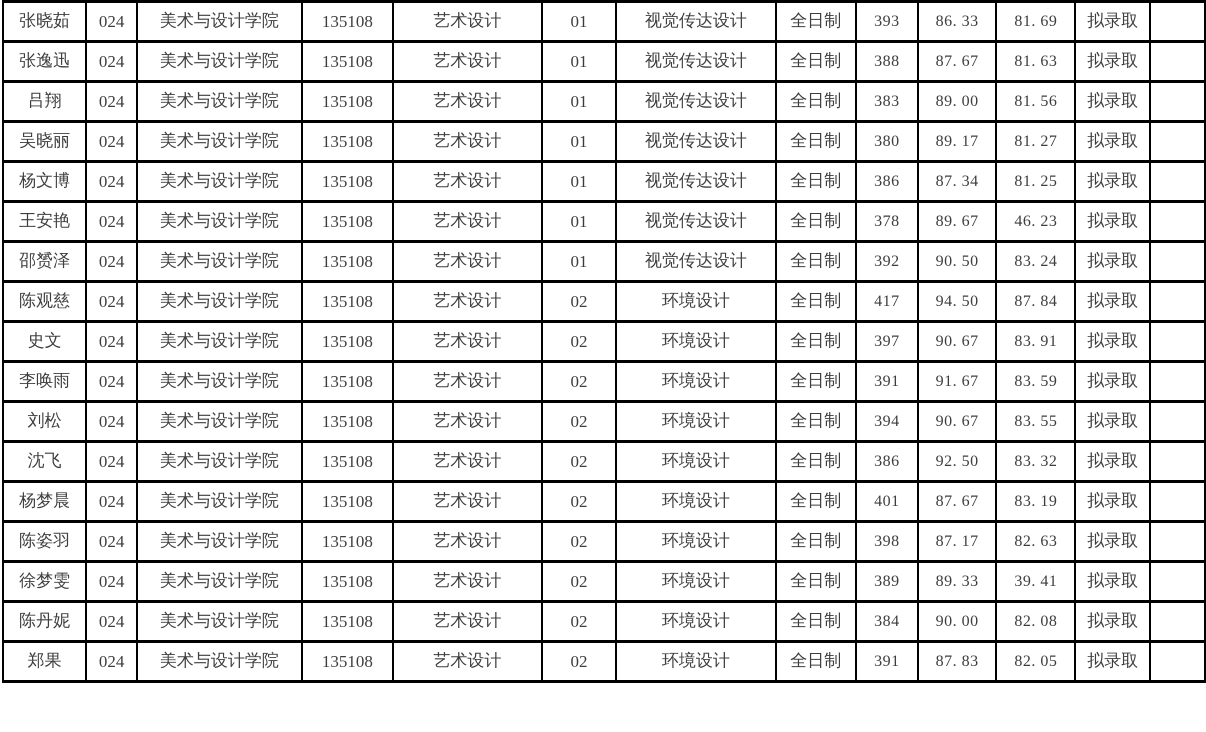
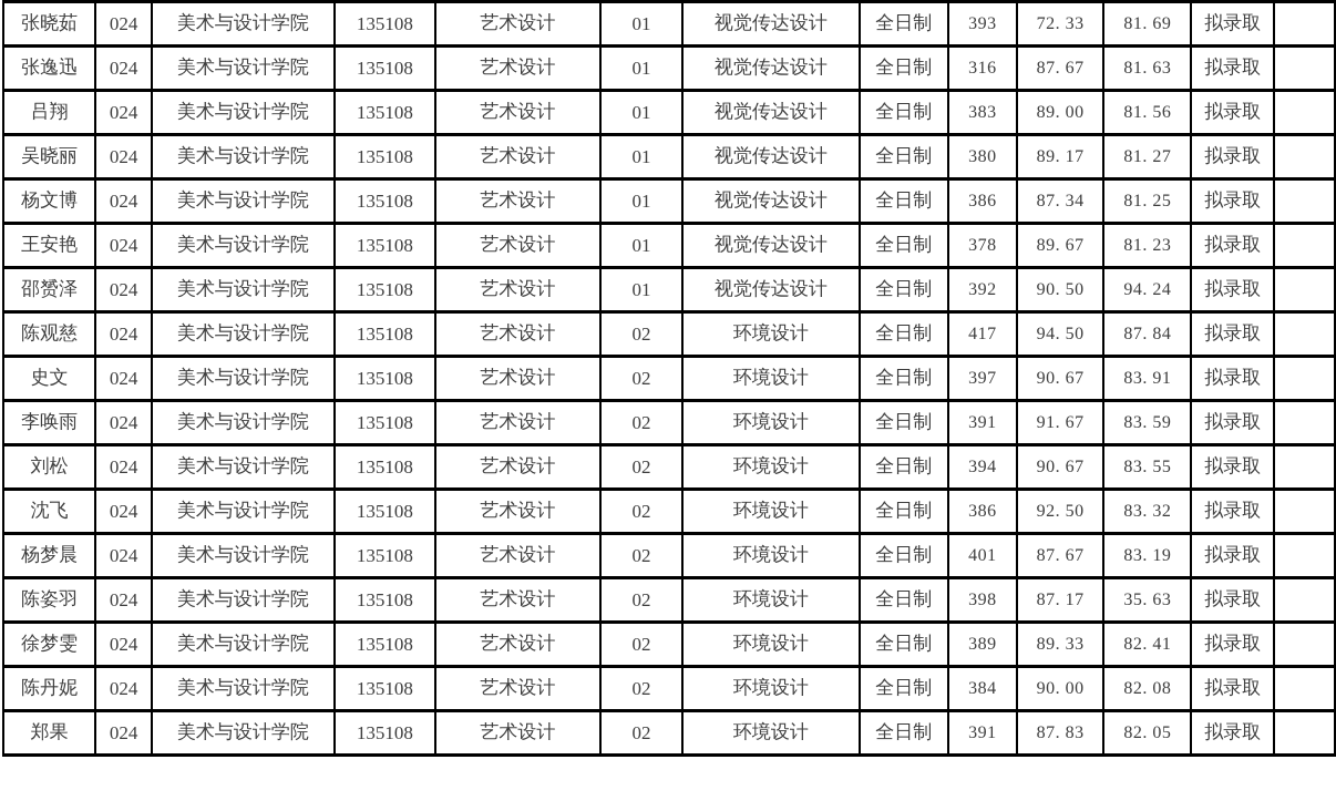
- 张晓茹	024	美术与设计学院	135108	艺术设计	01	视觉传达设计	全日制	393	86. 33	81. 69	拟录取
+ 张晓茹	024	美术与设计学院	135108	艺术设计	01	视觉传达设计	全日制	393	72. 33	81. 69	拟录取
- 张逸迅	024	美术与设计学院	135108	艺术设计	01	视觉传达设计	全日制	388	87. 67	81. 63	拟录取
+ 张逸迅	024	美术与设计学院	135108	艺术设计	01	视觉传达设计	全日制	316	87. 67	81. 63	拟录取
  吕翔	024	美术与设计学院	135108	艺术设计	01	视觉传达设计	全日制	383	89. 00	81. 56	拟录取
  吴晓丽	024	美术与设计学院	135108	艺术设计	01	视觉传达设计	全日制	380	89. 17	81. 27	拟录取
  杨文博	024	美术与设计学院	135108	艺术设计	01	视觉传达设计	全日制	386	87. 34	81. 25	拟录取
- 王安艳	024	美术与设计学院	135108	艺术设计	01	视觉传达设计	全日制	378	89. 67	46. 23	拟录取
+ 王安艳	024	美术与设计学院	135108	艺术设计	01	视觉传达设计	全日制	378	89. 67	81. 23	拟录取
- 邵赟泽	024	美术与设计学院	135108	艺术设计	01	视觉传达设计	全日制	392	90. 50	83. 24	拟录取
+ 邵赟泽	024	美术与设计学院	135108	艺术设计	01	视觉传达设计	全日制	392	90. 50	94. 24	拟录取
  陈观慈	024	美术与设计学院	135108	艺术设计	02	环境设计	全日制	417	94. 50	87. 84	拟录取
  史文	024	美术与设计学院	135108	艺术设计	02	环境设计	全日制	397	90. 67	83. 91	拟录取
  李唤雨	024	美术与设计学院	135108	艺术设计	02	环境设计	全日制	391	91. 67	83. 59	拟录取
  刘松	024	美术与设计学院	135108	艺术设计	02	环境设计	全日制	394	90. 67	83. 55	拟录取
  沈飞	024	美术与设计学院	135108	艺术设计	02	环境设计	全日制	386	92. 50	83. 32	拟录取
  杨梦晨	024	美术与设计学院	135108	艺术设计	02	环境设计	全日制	401	87. 67	83. 19	拟录取
- 陈姿羽	024	美术与设计学院	135108	艺术设计	02	环境设计	全日制	398	87. 17	82. 63	拟录取
+ 陈姿羽	024	美术与设计学院	135108	艺术设计	02	环境设计	全日制	398	87. 17	35. 63	拟录取
- 徐梦雯	024	美术与设计学院	135108	艺术设计	02	环境设计	全日制	389	89. 33	39. 41	拟录取
+ 徐梦雯	024	美术与设计学院	135108	艺术设计	02	环境设计	全日制	389	89. 33	82. 41	拟录取
  陈丹妮	024	美术与设计学院	135108	艺术设计	02	环境设计	全日制	384	90. 00	82. 08	拟录取
  郑果	024	美术与设计学院	135108	艺术设计	02	环境设计	全日制	391	87. 83	82. 05	拟录取
